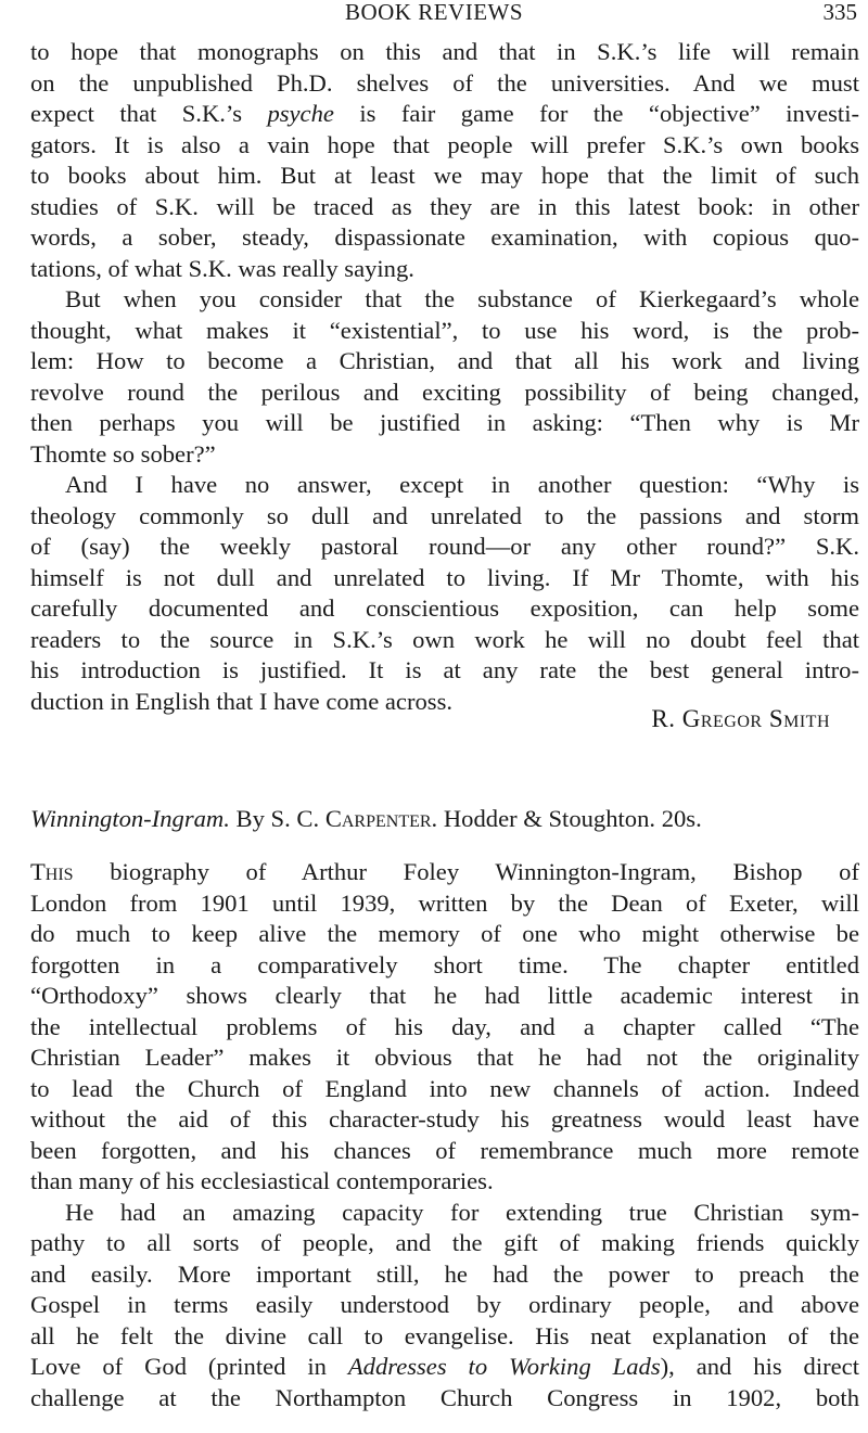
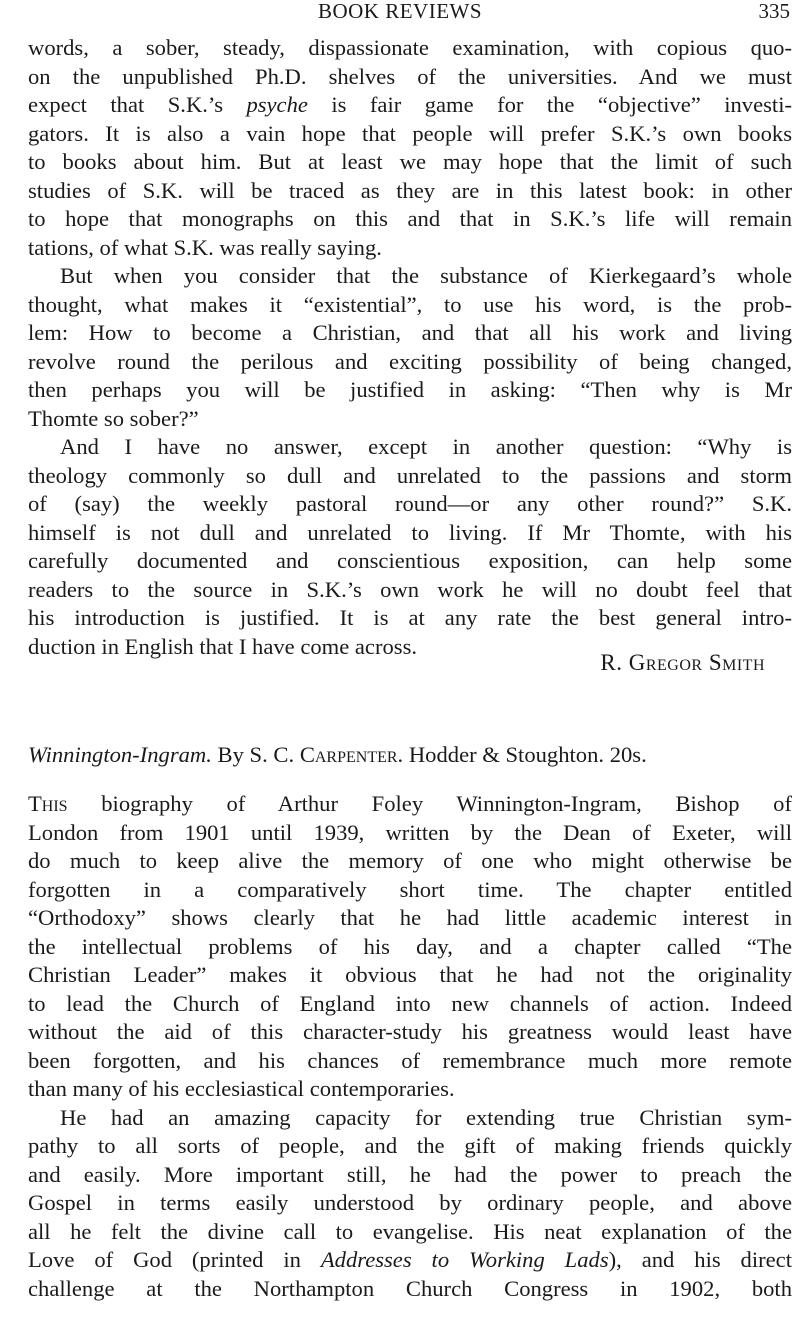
  BOOK REVIEWS
  335
- to hope that monographs on this and that in S.K.’s life will remain
+ words, a sober, steady, dispassionate examination, with copious quo-
  on the unpublished Ph.D. shelves of the universities. And we must
  expect that S.K.’s psyche is fair game for the “objective” investi-
  gators. It is also a vain hope that people will prefer S.K.’s own books
  to books about him. But at least we may hope that the limit of such
  studies of S.K. will be traced as they are in this latest book: in other
- words, a sober, steady, dispassionate examination, with copious quo-
+ to hope that monographs on this and that in S.K.’s life will remain
  tations, of what S.K. was really saying.
  But when you consider that the substance of Kierkegaard’s whole
  thought, what makes it “existential”, to use his word, is the prob-
  lem: How to become a Christian, and that all his work and living
  revolve round the perilous and exciting possibility of being changed,
  then perhaps you will be justified in asking: “Then why is Mr
  Thomte so sober?”
  And I have no answer, except in another question: “Why is
  theology commonly so dull and unrelated to the passions and storm
  of (say) the weekly pastoral round—or any other round?” S.K.
  himself is not dull and unrelated to living. If Mr Thomte, with his
  carefully documented and conscientious exposition, can help some
  readers to the source in S.K.’s own work he will no doubt feel that
  his introduction is justified. It is at any rate the best general intro-
  duction in English that I have come across.
  R. Gregor Smith
  Winnington-Ingram. By S. C. Carpenter. Hodder & Stoughton. 20s.
  This biography of Arthur Foley Winnington-Ingram, Bishop of
  London from 1901 until 1939, written by the Dean of Exeter, will
  do much to keep alive the memory of one who might otherwise be
  forgotten in a comparatively short time. The chapter entitled
  “Orthodoxy” shows clearly that he had little academic interest in
  the intellectual problems of his day, and a chapter called “The
  Christian Leader” makes it obvious that he had not the originality
  to lead the Church of England into new channels of action. Indeed
  without the aid of this character-study his greatness would least have
  been forgotten, and his chances of remembrance much more remote
  than many of his ecclesiastical contemporaries.
  He had an amazing capacity for extending true Christian sym-
  pathy to all sorts of people, and the gift of making friends quickly
  and easily. More important still, he had the power to preach the
  Gospel in terms easily understood by ordinary people, and above
  all he felt the divine call to evangelise. His neat explanation of the
  Love of God (printed in Addresses to Working Lads), and his direct
  challenge at the Northampton Church Congress in 1902, both
